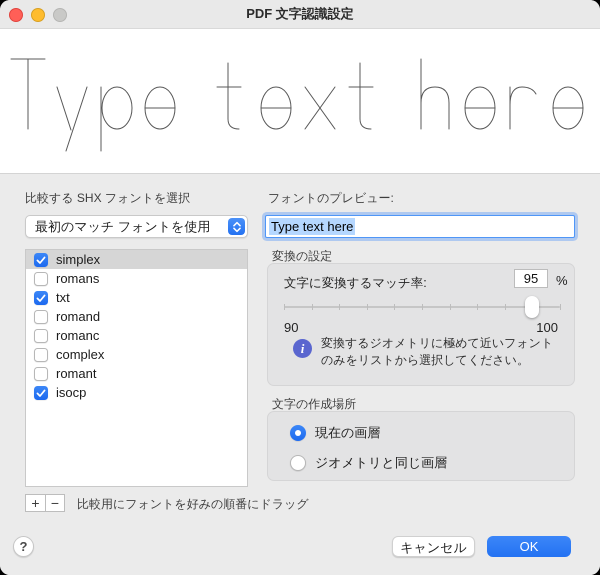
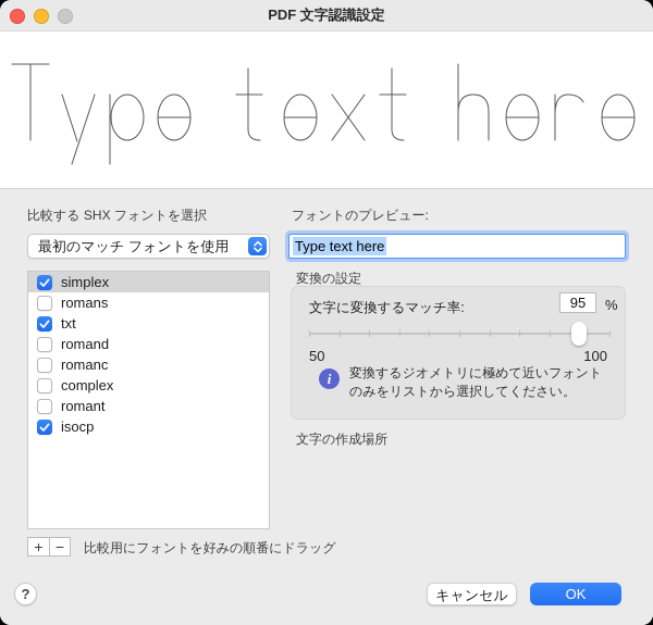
  PDF 文字認識設定
  比較する SHX フォントを選択
  最初のマッチ フォントを使用
  simplex
  romans
  txt
  romand
  romanc
  complex
  romant
  isocp
  +
  −
  比較用にフォントを好みの順番にドラッグ
  フォントのプレビュー:
  Type text here
  変換の設定
  文字に変換するマッチ率:
  95
  %
- 90
+ 50
  100
  i
  変換するジオメトリに極めて近いフォントのみをリストから選択してください。
  文字の作成場所
- 現在の画層
- ジオメトリと同じ画層
  ?
  キャンセル
  OK
